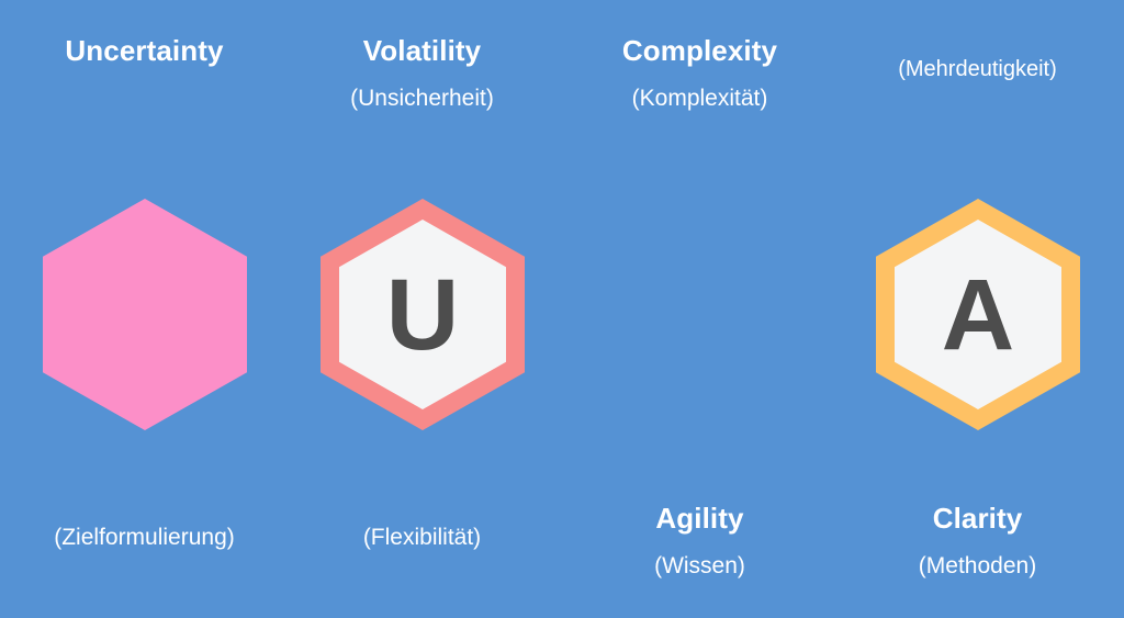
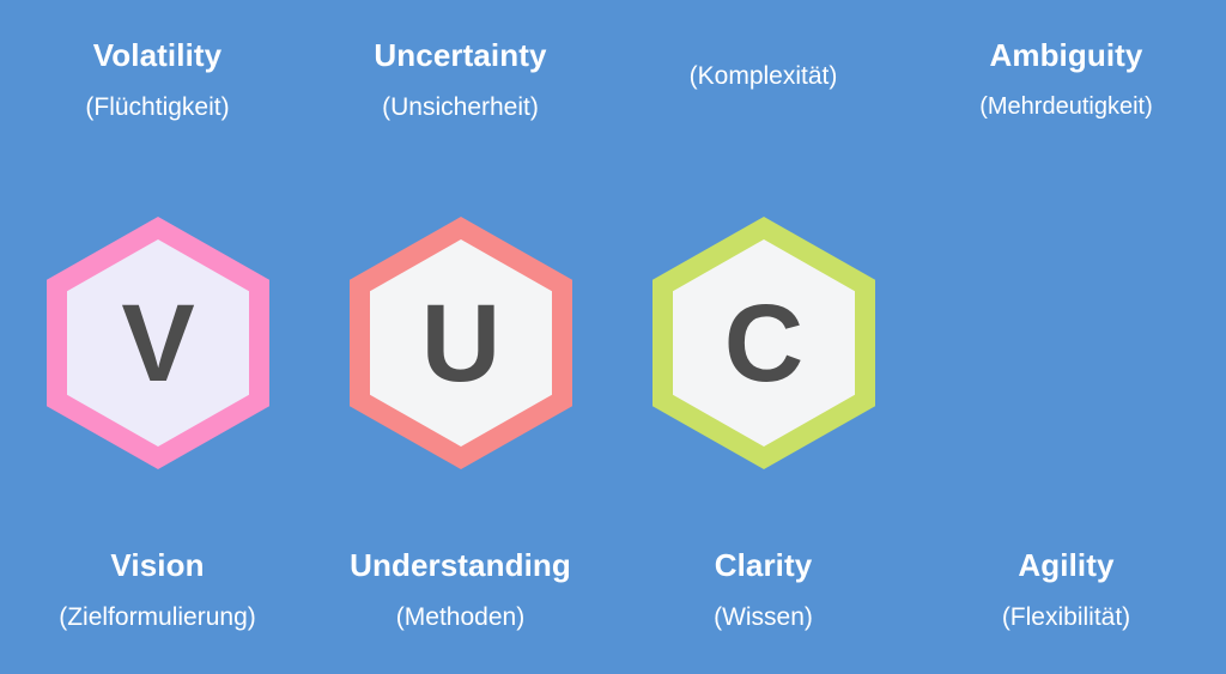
- Uncertainty
+ Volatility
+ (Flüchtigkeit)
+ V
+ Vision
  (Zielformulierung)
- Volatility
+ Uncertainty
  (Unsicherheit)
  U
+ Understanding
- (Flexibilität)
+ (Methoden)
- Complexity
  (Komplexität)
+ C
- Agility
+ Clarity
  (Wissen)
+ Ambiguity
  (Mehrdeutigkeit)
- A
- Clarity
+ Agility
- (Methoden)
+ (Flexibilität)
